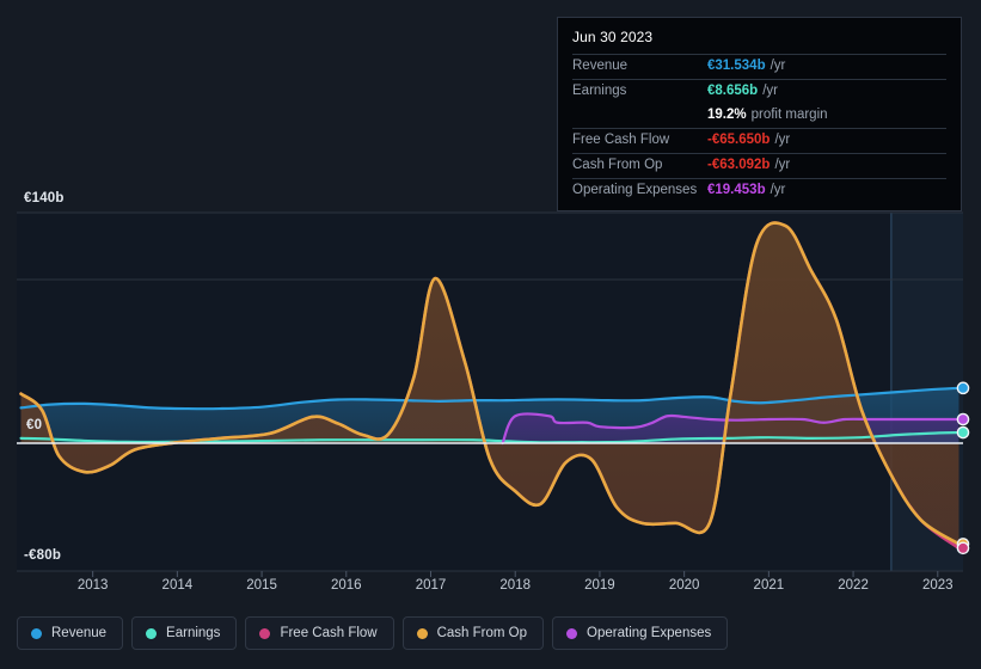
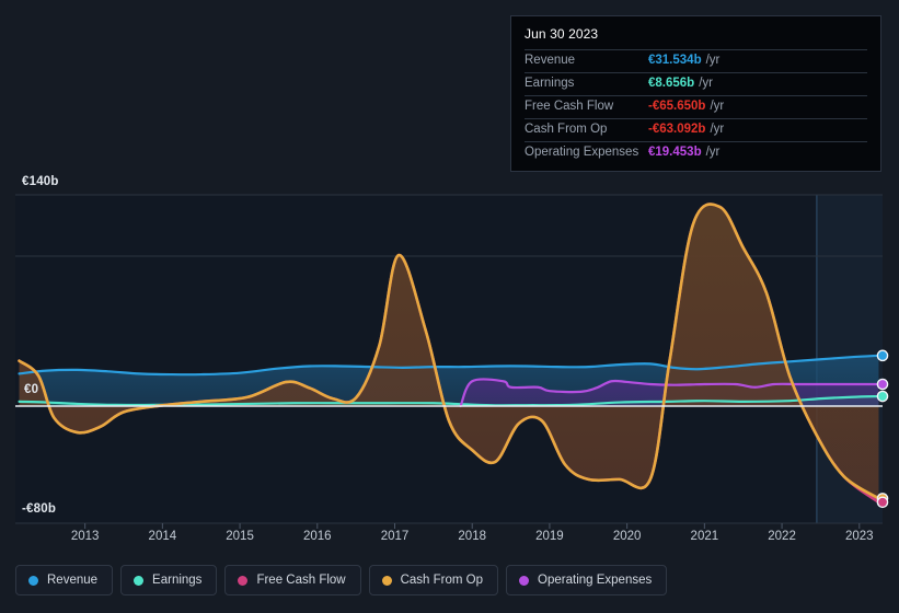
  €140b
  €0
  -€80b
  2013
  2014
  2015
  2016
  2017
  2018
  2019
  2020
  2021
  2022
  2023
  Jun 30 2023
  Revenue
  €31.534b
  /yr
  Earnings
  €8.656b
  /yr
- 19.2%
- profit margin
  Free Cash Flow
  -€65.650b
  /yr
  Cash From Op
  -€63.092b
  /yr
  Operating Expenses
  €19.453b
  /yr
  Revenue
  Earnings
  Free Cash Flow
  Cash From Op
  Operating Expenses
